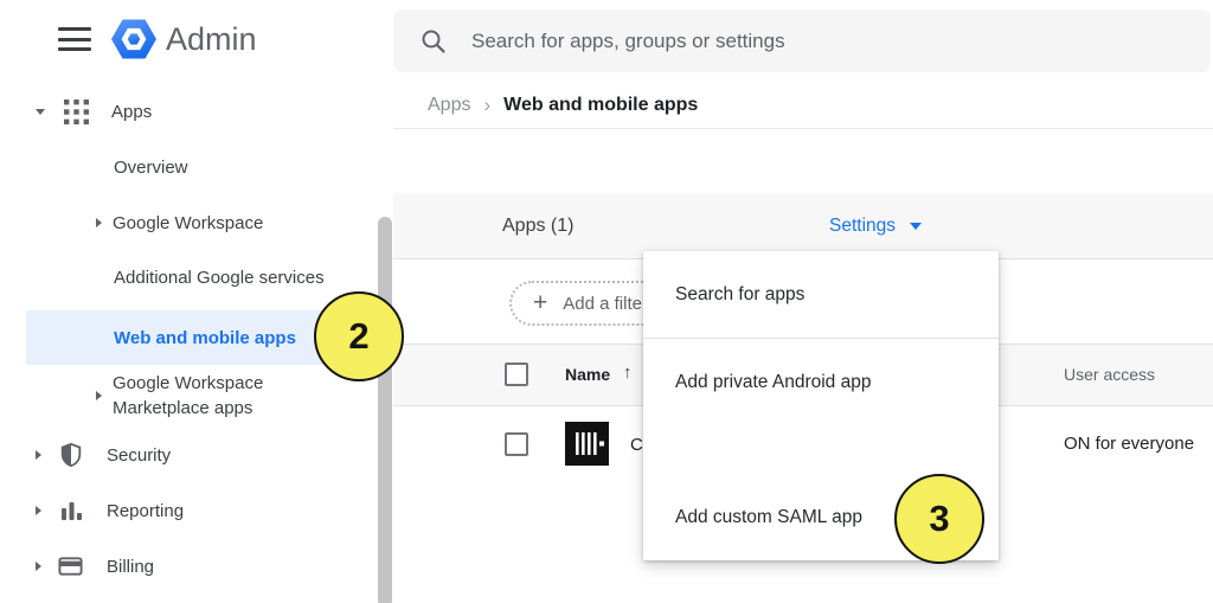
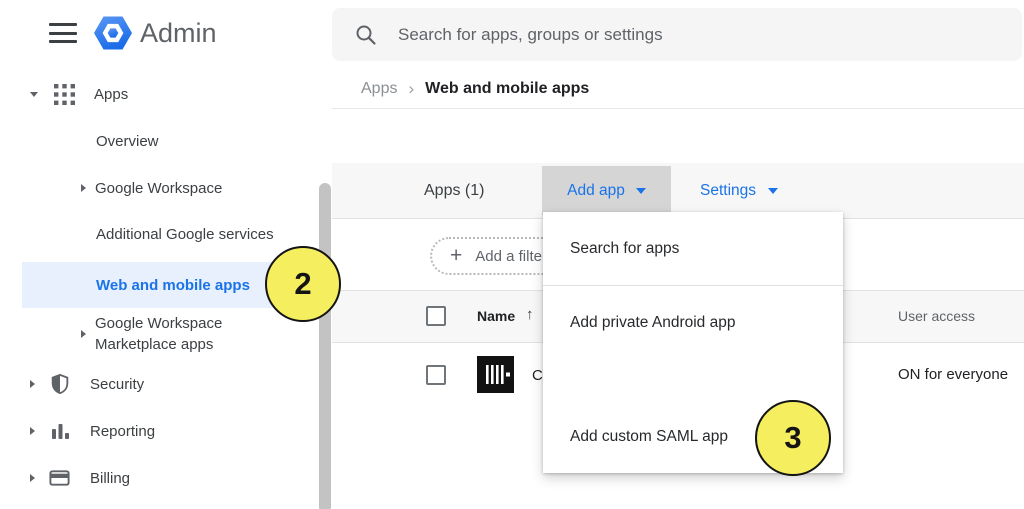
  Admin
  Apps
  Overview
  Google Workspace
  Additional Google services
  Web and mobile apps
  Google Workspace Marketplace apps
  Security
  Reporting
  Billing
  Search for apps, groups or settings
  Apps
  ›
  Web and mobile apps
  Apps (1)
+ Add app
  Settings
  +
  Add a filte
  Name
  ↑
  User access
  C
  ON for everyone
  Search for apps
  Add private Android app
  Add custom SAML app
  2
  3
